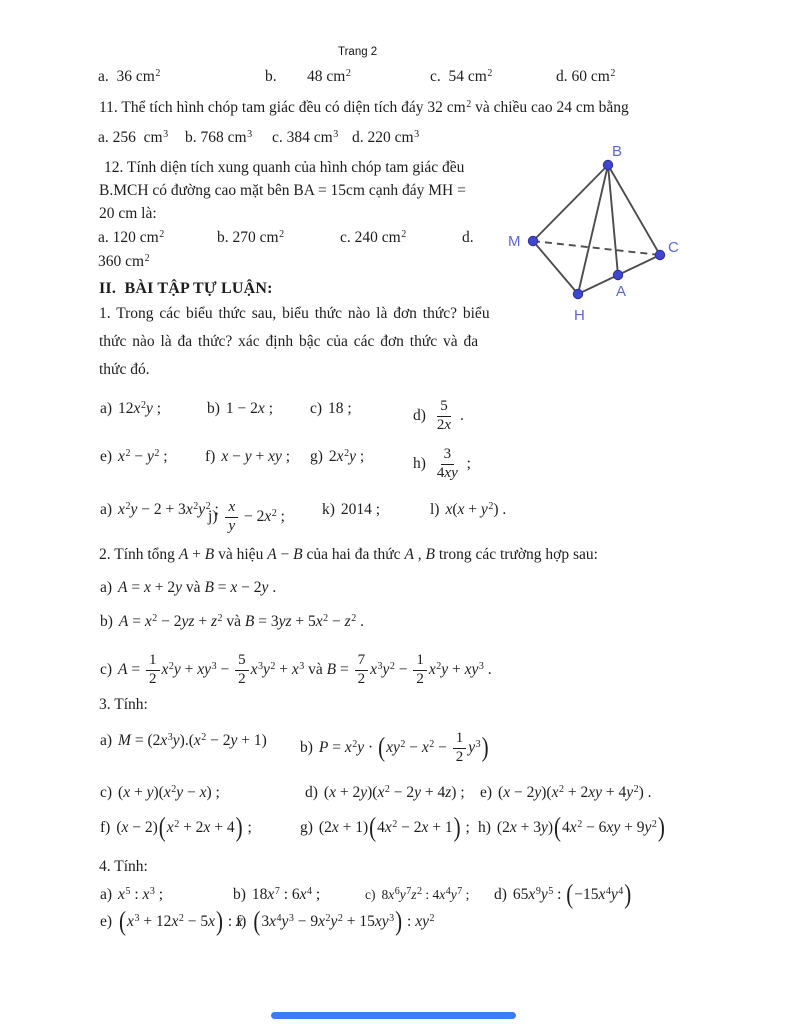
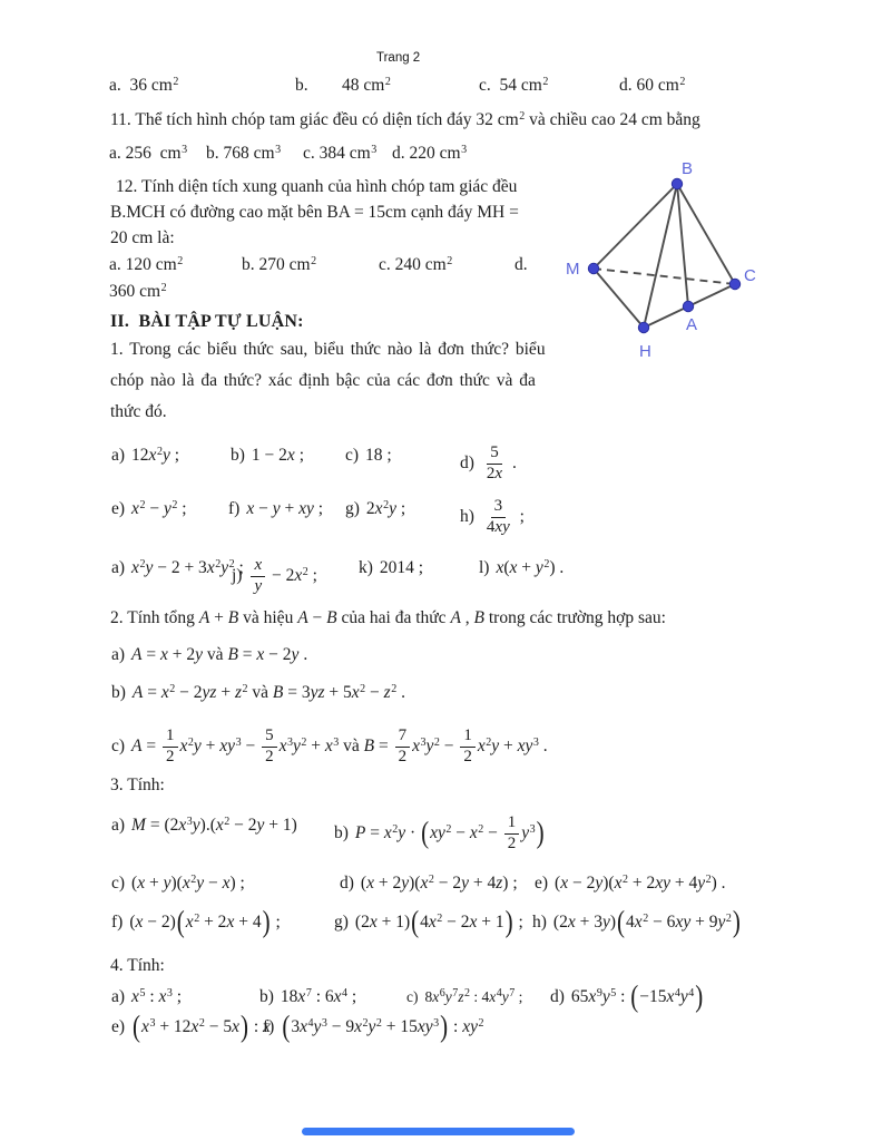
  Trang 2
  a. 36 cm2
  b.
  48 cm2
  c. 54 cm2
  d. 60 cm2
  11. Thể tích hình chóp tam giác đều có diện tích đáy 32 cm2 và chiều cao 24 cm bằng
  a. 256 cm3
  b. 768 cm3
  c. 384 cm3
  d. 220 cm3
  12. Tính diện tích xung quanh của hình chóp tam giác đều
  B.MCH có đường cao mặt bên BA = 15cm cạnh đáy MH =
  20 cm là:
  a. 120 cm2
  b. 270 cm2
  c. 240 cm2
  d.
  360 cm2
  B
  M
  C
  A
  H
  II. BÀI TẬP TỰ LUẬN:
  1. Trong các biểu thức sau, biểu thức nào là đơn thức? biểu
- thức nào là đa thức? xác định bậc của các đơn thức và đa
+ chóp nào là đa thức? xác định bậc của các đơn thức và đa
  thức đó.
  a) 12x2y ;
  b) 1 − 2x ;
  c) 18 ;
  d)
  5
  2x
  .
  e) x2 − y2 ;
  f) x − y + xy ;
  g) 2x2y ;
  h)
  3
  4xy
  ;
  a) x2y − 2 + 3x2y2 ;
  j)
  x
  y
  − 2x2 ;
  k) 2014 ;
  l) x(x + y2) .
  2. Tính tổng A + B và hiệu A − B của hai đa thức A , B trong các trường hợp sau:
  a) A = x + 2y và B = x − 2y .
  b) A = x2 − 2yz + z2 và B = 3yz + 5x2 − z2 .
  c) A =
  1
  2
  x2y + xy3 −
  5
  2
  x3y2 + x3 và B =
  7
  2
  x3y2 −
  1
  2
  x2y + xy3 .
  3. Tính:
  a) M = (2x3y).(x2 − 2y + 1)
  b) P = x2y · (xy2 − x2 −
  1
  2
  y3)
  c) (x + y)(x2y − x) ;
  d) (x + 2y)(x2 − 2y + 4z) ;
  e) (x − 2y)(x2 + 2xy + 4y2) .
  f) (x − 2)(x2 + 2x + 4) ;
  g) (2x + 1)(4x2 − 2x + 1) ;
  h) (2x + 3y)(4x2 − 6xy + 9y2)
  4. Tính:
  a) x5 : x3 ;
  b) 18x7 : 6x4 ;
  c) 8x6y7z2 : 4x4y7 ;
  d) 65x9y5 : (−15x4y4)
  e) (x3 + 12x2 − 5x) : x
  f) (3x4y3 − 9x2y2 + 15xy3) : xy2
